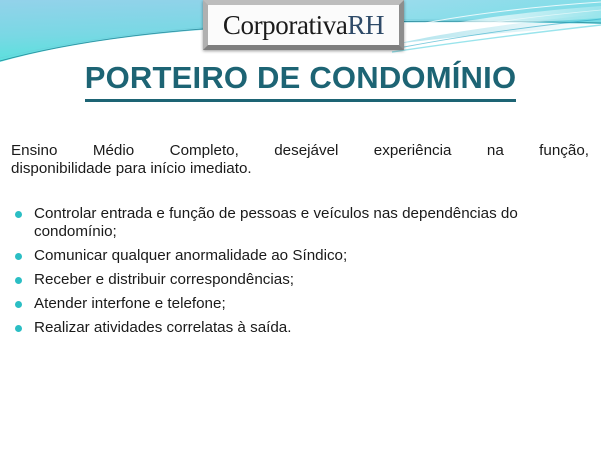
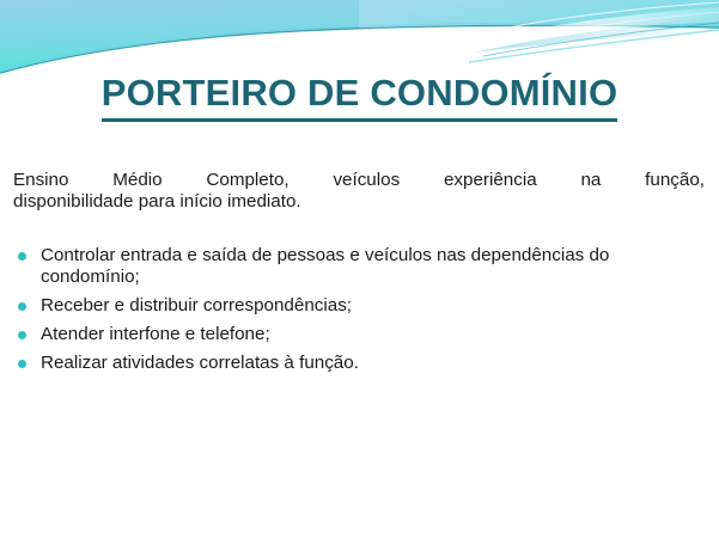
- CorporativaRH
  PORTEIRO DE CONDOMÍNIO
- Ensino Médio Completo, desejável experiência na função,
+ Ensino Médio Completo, veículos experiência na função,
  disponibilidade para início imediato.
- Controlar entrada e função de pessoas e veículos nas dependências do condomínio;
+ Controlar entrada e saída de pessoas e veículos nas dependências do condomínio;
- Comunicar qualquer anormalidade ao Síndico;
  Receber e distribuir correspondências;
  Atender interfone e telefone;
- Realizar atividades correlatas à saída.
+ Realizar atividades correlatas à função.
